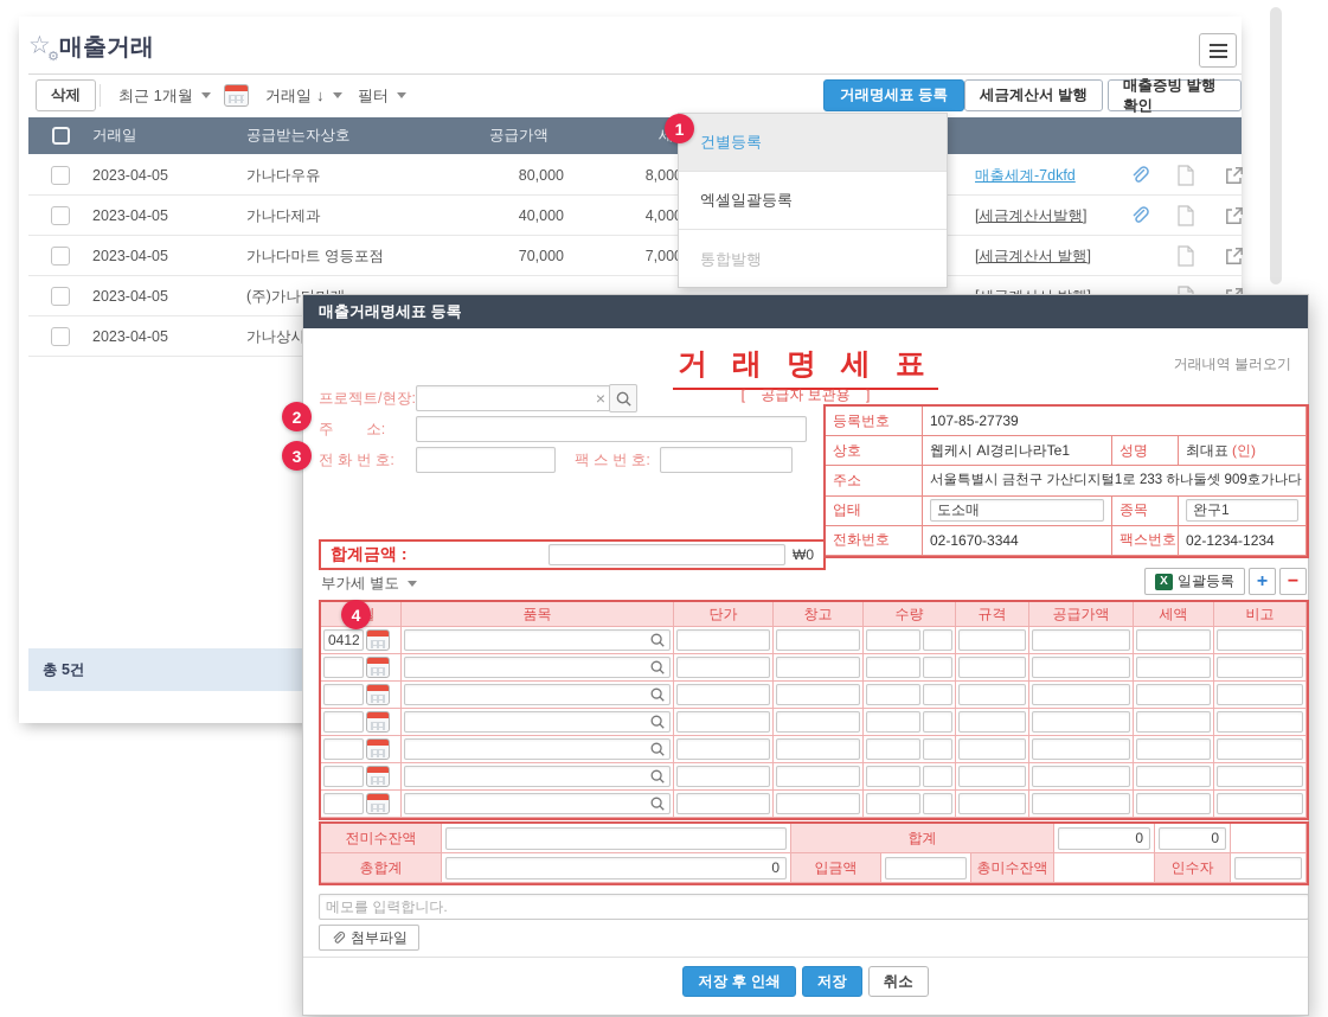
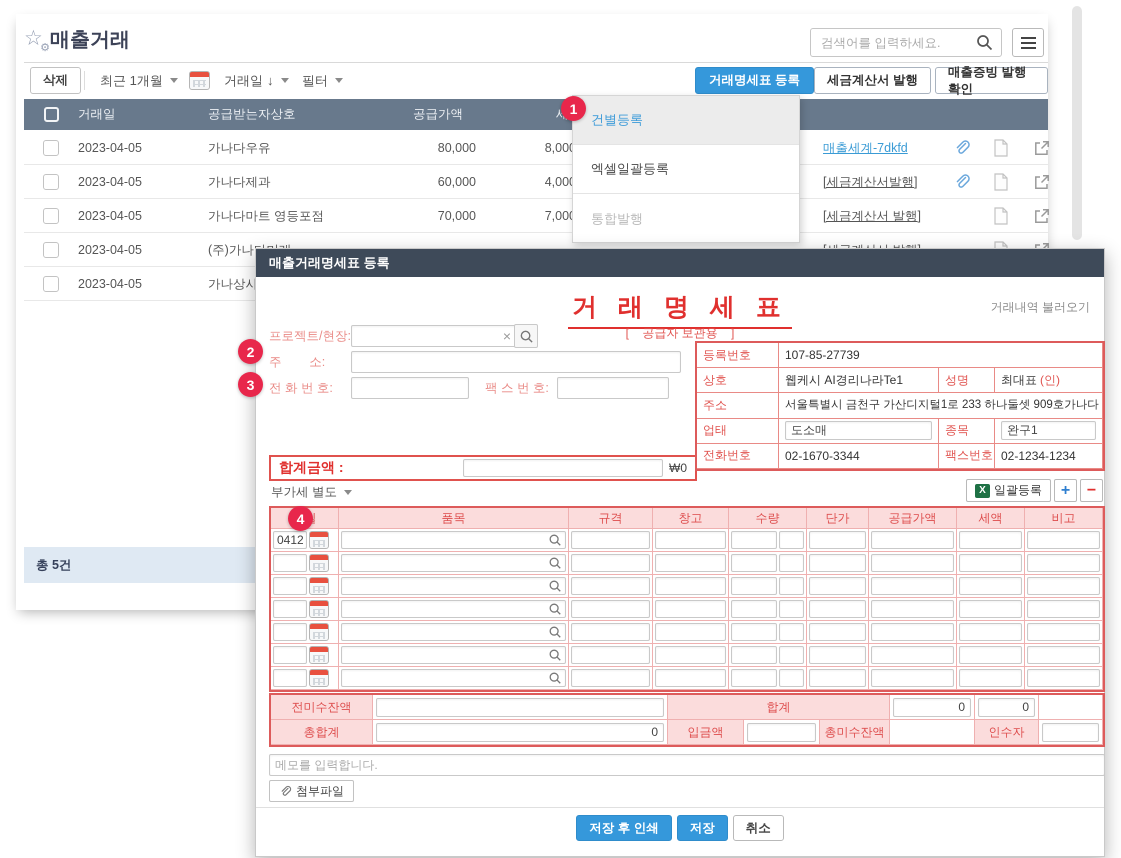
  ☆
  ⚙
  매출거래
+ 검색어를 입력하세요.
  삭제
  최근 1개월
  거래일
  ↓
  필터
  거래명세표 등록
  세금계산서 발행
  매출증빙 발행확인
  거래일
  공급받는자상호
  공급가액
  2023-04-05
  가나다우유
  80,000
  8,00
  매출세계-7dkfd
  2023-04-05
  가나다제과
- 40,000
+ 60,000
  4,00
  [세금계산서발행]
  2023-04-05
  가나다마트 영등포점
  70,000
  7,00
  [세금계산서 발행]
  2023-04-05
  2023-04-05
  가나상사
  총 5건
  건별등록
  엑셀일괄등록
  통합발행
  매출거래명세표 등록
  거 래 명 세 표
  [ 공급자 보관용 ]
  거래내역 불러오기
  프로젝트/현장:
  ×
  주 소:
  전 화 번 호:
  팩 스 번 호:
  합계금액 :
  ₩0
  등록번호
  107-85-27739
  상호
  웹케시 AI경리나라Te1
  성명
  최대표
  (인)
  주소
  서울특별시 금천구 가산디지털1로 233 하나둘셋 909호가나다
  업태
  도소매
  종목
  완구1
  전화번호
  02-1670-3344
  팩스번호
  02-1234-1234
  부가세 별도
  X
  일괄등록
  +
  −
  품목
- 단가
+ 규격
  창고
  수량
- 규격
+ 단가
  공급가액
  세액
  비고
  0412
  전미수잔액
  합계
  0
  0
  총합계
  0
  입금액
  총미수잔액
  인수자
  메모를 입력합니다.
  첨부파일
  저장 후 인쇄
  저장
  취소
  1
  2
  3
  4
